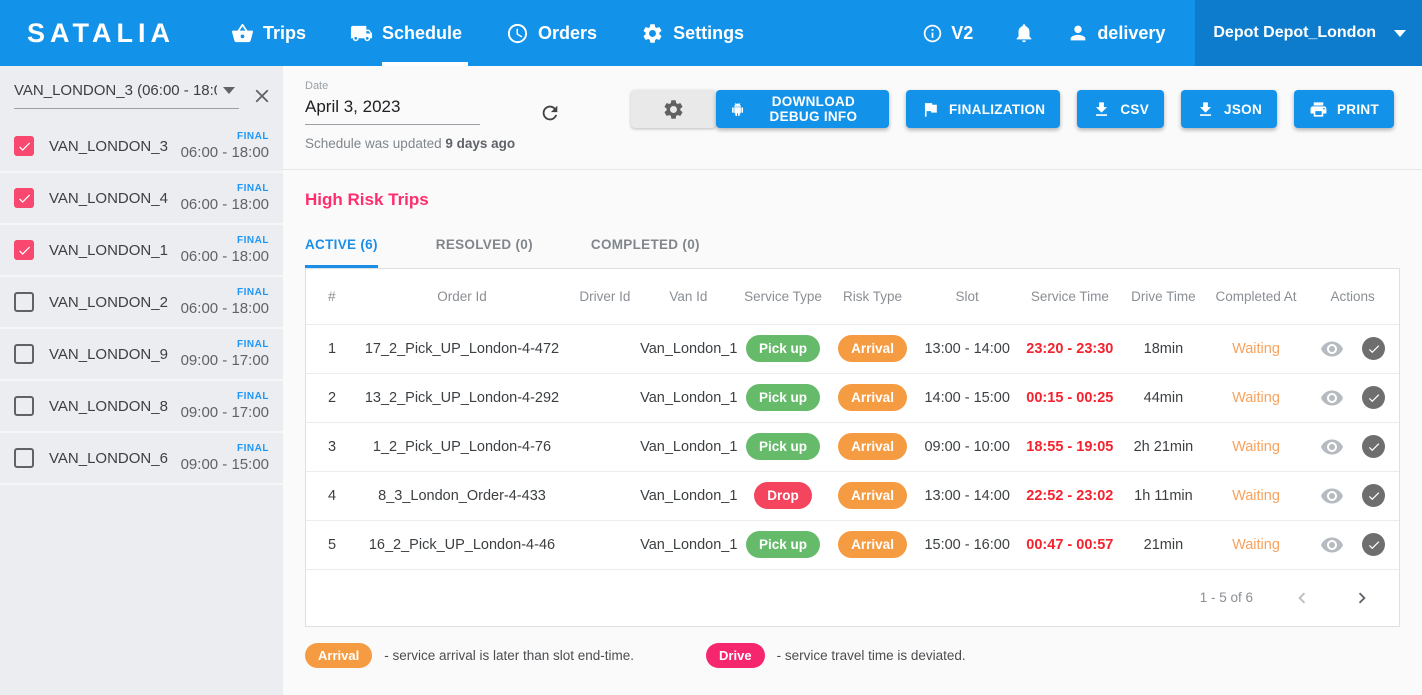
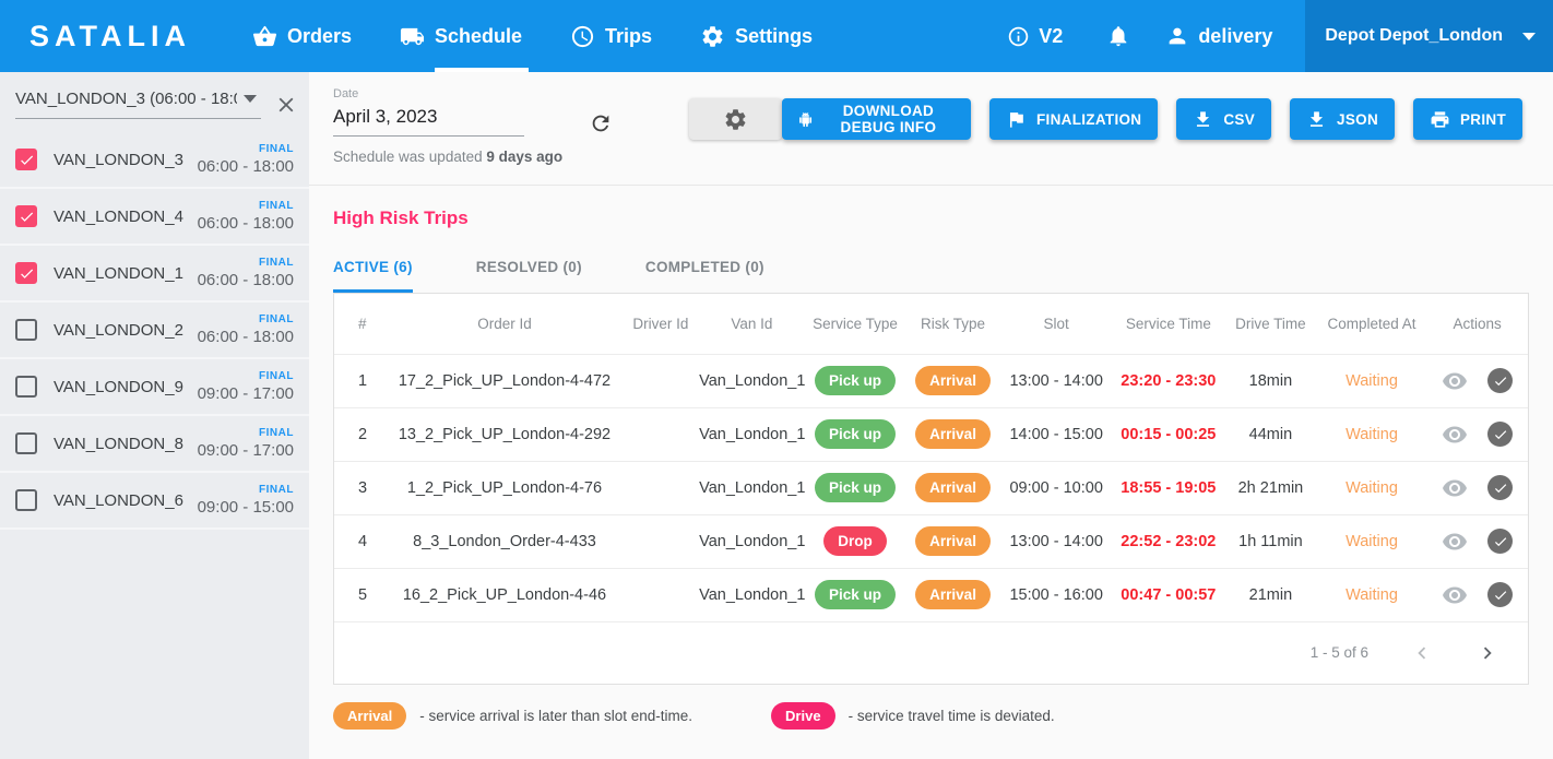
  SATALIA
- Trips
+ Orders
  Schedule
- Orders
+ Trips
  Settings
  V2
  delivery
  Depot Depot_London
  VAN_LONDON_3 (06:00 - 18:
  VAN_LONDON_3
  FINAL
  06:00 - 18:00
  VAN_LONDON_4
  FINAL
  06:00 - 18:00
  VAN_LONDON_1
  FINAL
  06:00 - 18:00
  VAN_LONDON_2
  FINAL
  06:00 - 18:00
  VAN_LONDON_9
  FINAL
  09:00 - 17:00
  VAN_LONDON_8
  FINAL
  09:00 - 17:00
  VAN_LONDON_6
  FINAL
  09:00 - 15:00
  Date
  April 3, 2023
  Schedule was updated 9 days ago
  DOWNLOAD DEBUG INFO
  FINALIZATION
  CSV
  JSON
  PRINT
  High Risk Trips
  ACTIVE (6)
  RESOLVED (0)
  COMPLETED (0)
  #	Order Id	Driver Id	Van Id	Service Type	Risk Type	Slot	Service Time	Drive Time	Completed At	Actions
  1	17_2_Pick_UP_London-4-472		Van_London_1	Pick up	Arrival	13:00 - 14:00	23:20 - 23:30	18min	Waiting
  2	13_2_Pick_UP_London-4-292		Van_London_1	Pick up	Arrival	14:00 - 15:00	00:15 - 00:25	44min	Waiting
  3	1_2_Pick_UP_London-4-76		Van_London_1	Pick up	Arrival	09:00 - 10:00	18:55 - 19:05	2h 21min	Waiting
  4	8_3_London_Order-4-433		Van_London_1	Drop	Arrival	13:00 - 14:00	22:52 - 23:02	1h 11min	Waiting
  5	16_2_Pick_UP_London-4-46		Van_London_1	Pick up	Arrival	15:00 - 16:00	00:47 - 00:57	21min	Waiting
  1 - 5 of 6
  Arrival
  - service arrival is later than slot end-time.
  Drive
  - service travel time is deviated.
